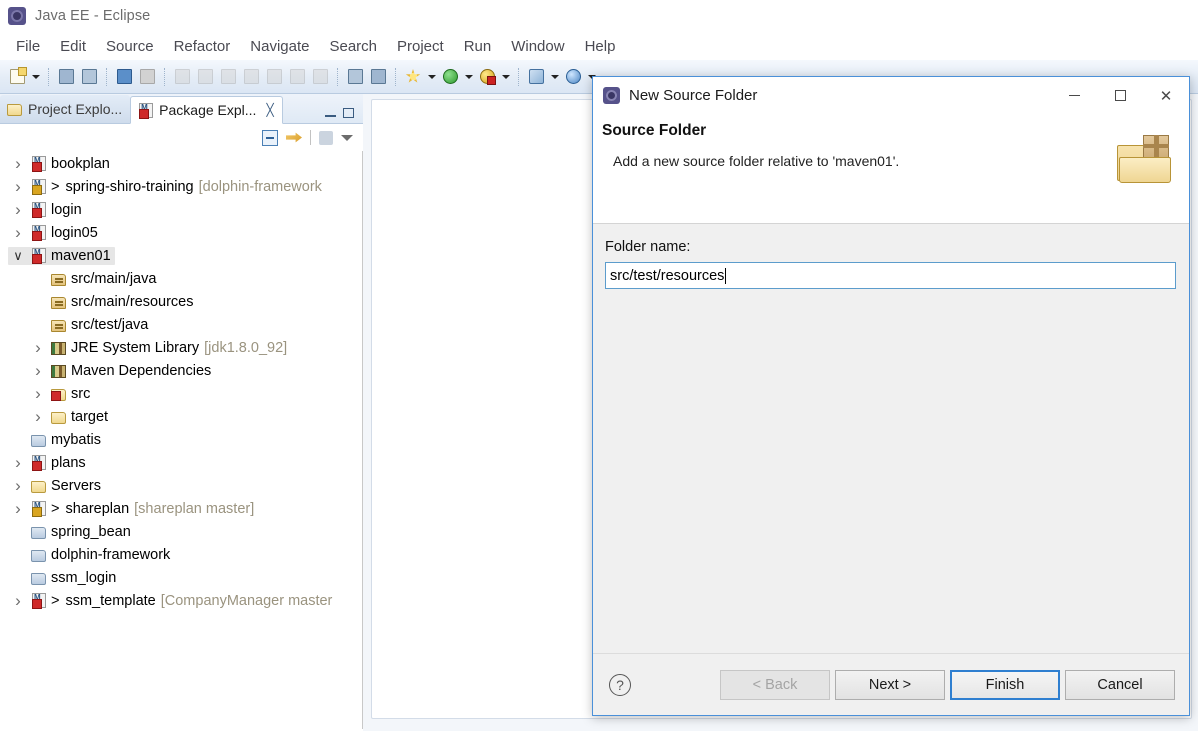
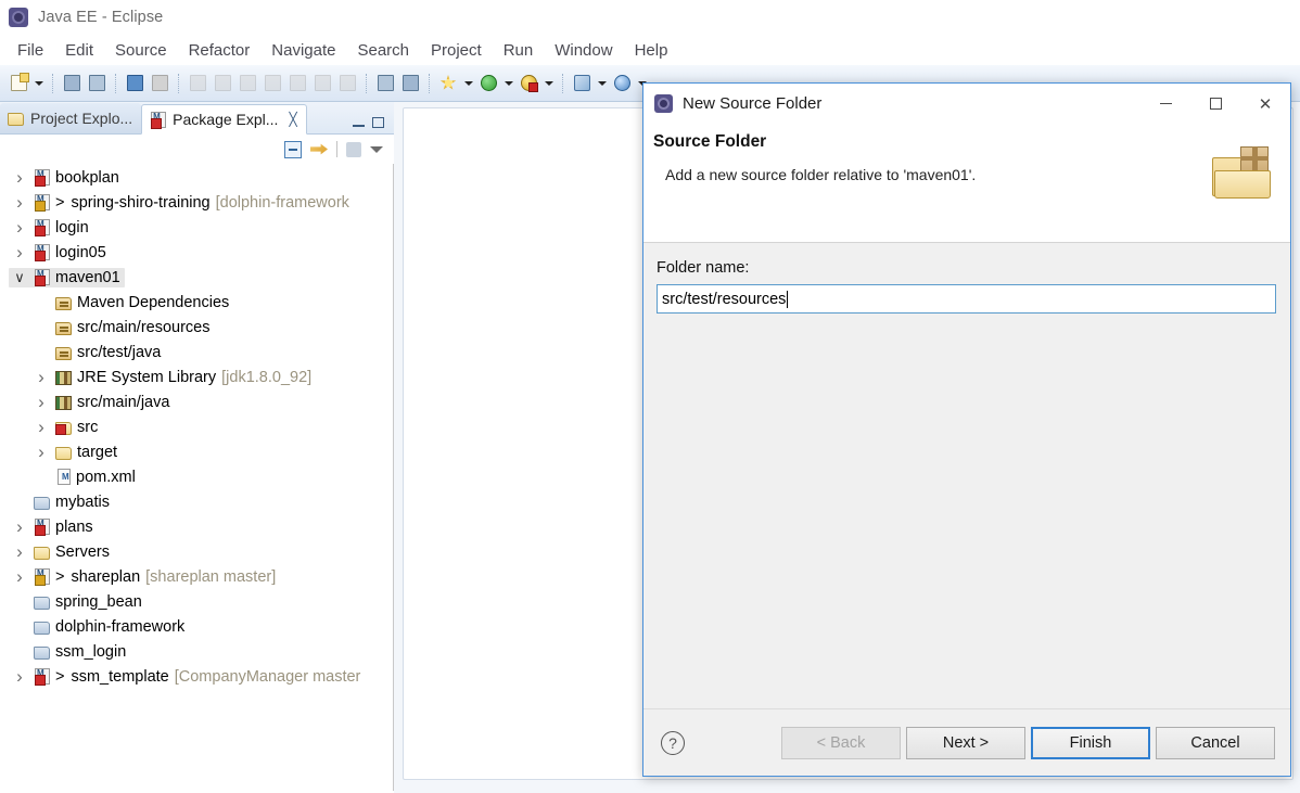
  Java EE - Eclipse
  File
  Edit
  Source
  Refactor
  Navigate
  Search
  Project
  Run
  Window
  Help
  Project Explo...
  Package Expl...
  ╳
  bookplan
  >
  spring-shiro-training
  [dolphin-framework
  login
  login05
  maven01
- src/main/java
+ Maven Dependencies
  src/main/resources
  src/test/java
  JRE System Library
  [jdk1.8.0_92]
- Maven Dependencies
+ src/main/java
  src
  target
+ pom.xml
  mybatis
  plans
  Servers
  >
  shareplan
  [shareplan master]
  spring_bean
  dolphin-framework
  ssm_login
  >
  ssm_template
  [CompanyManager master
  New Source Folder
  ✕
  Source Folder
  Add a new source folder relative to 'maven01'.
  Folder name:
  src/test/resources
  ?
  < Back
  Next >
  Finish
  Cancel
